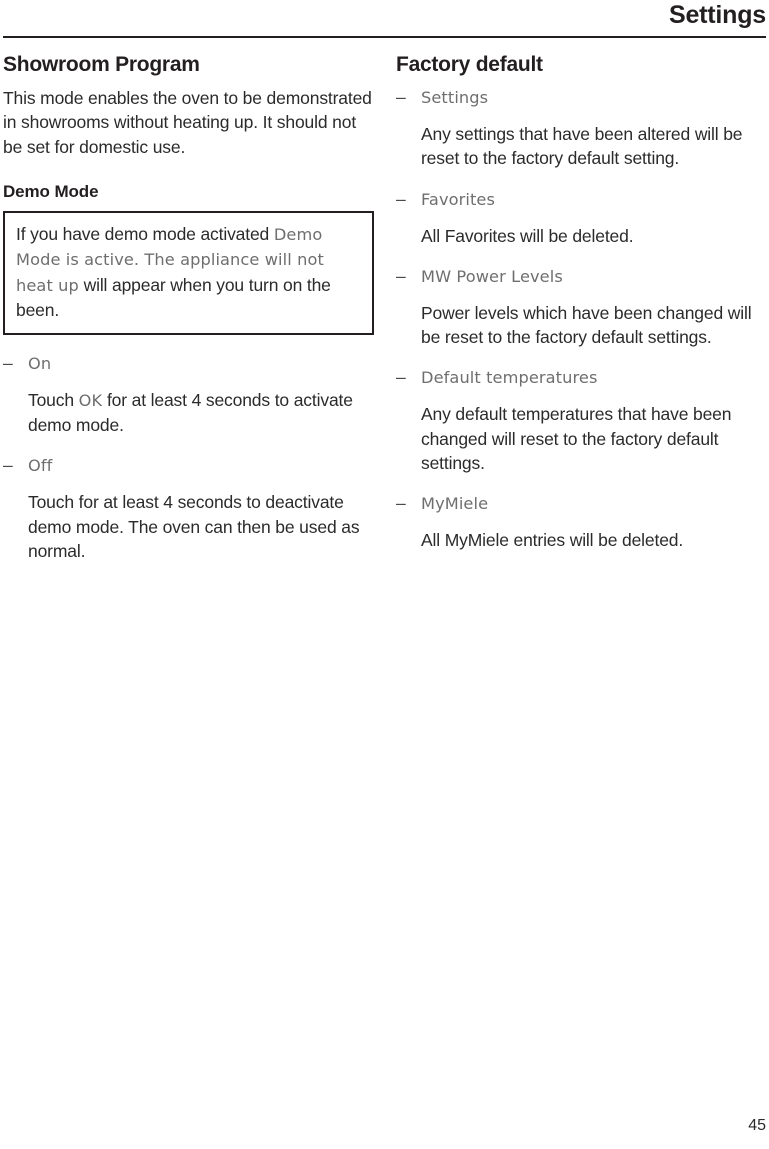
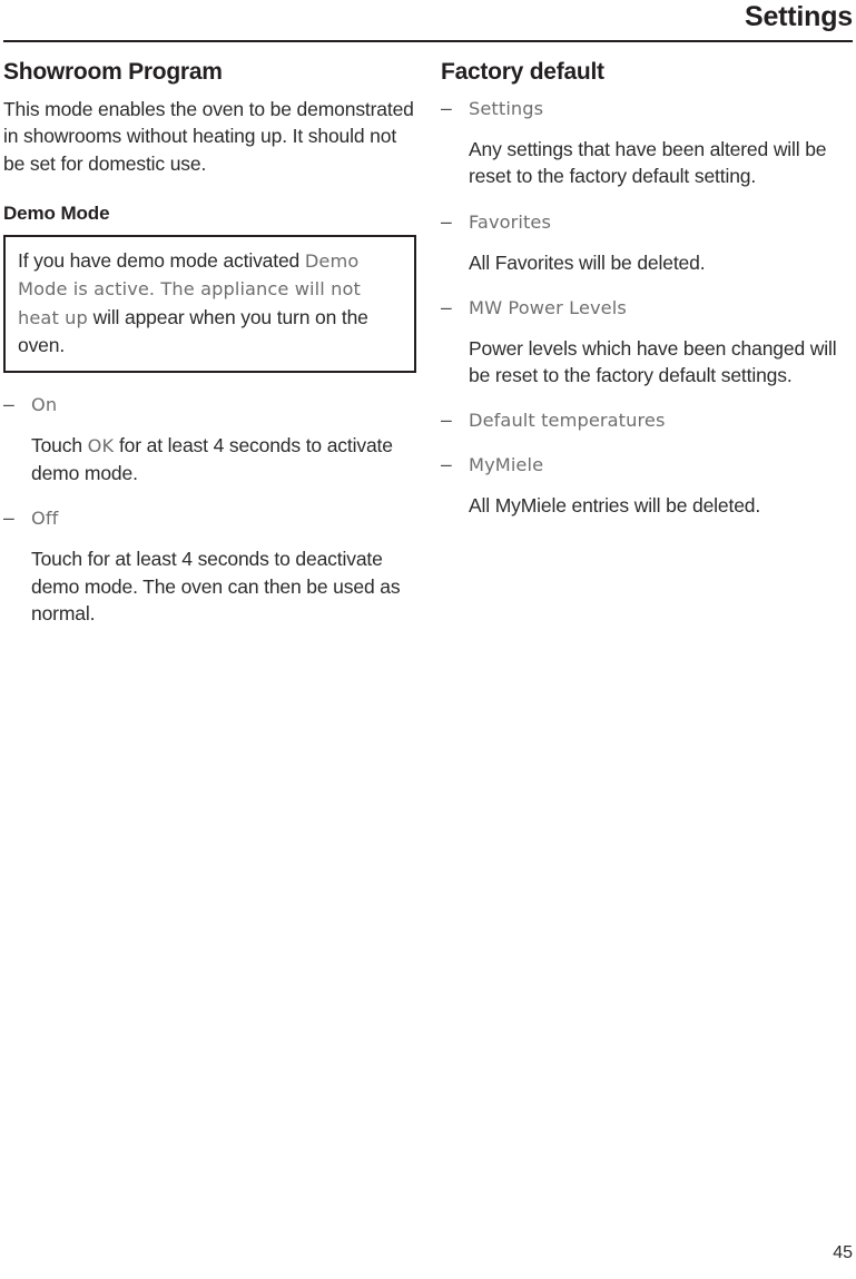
  Settings
  Showroom Program
  This mode enables the oven to be demonstrated in showrooms without heating up. It should not be set for domestic use.
  Demo Mode
- If you have demo mode activated Demo Mode is active. The appliance will not heat up will appear when you turn on the been.
+ If you have demo mode activated Demo Mode is active. The appliance will not heat up will appear when you turn on the oven.
  –
  On
  Touch OK for at least 4 seconds to activate demo mode.
  –
  Off
  Touch for at least 4 seconds to deactivate demo mode. The oven can then be used as normal.
  Factory default
  –
  Settings
  Any settings that have been altered will be reset to the factory default setting.
  –
  Favorites
  All Favorites will be deleted.
  –
  MW Power Levels
  Power levels which have been changed will be reset to the factory default settings.
  –
  Default temperatures
- Any default temperatures that have been changed will reset to the factory default settings.
  –
  MyMiele
  All MyMiele entries will be deleted.
  45
